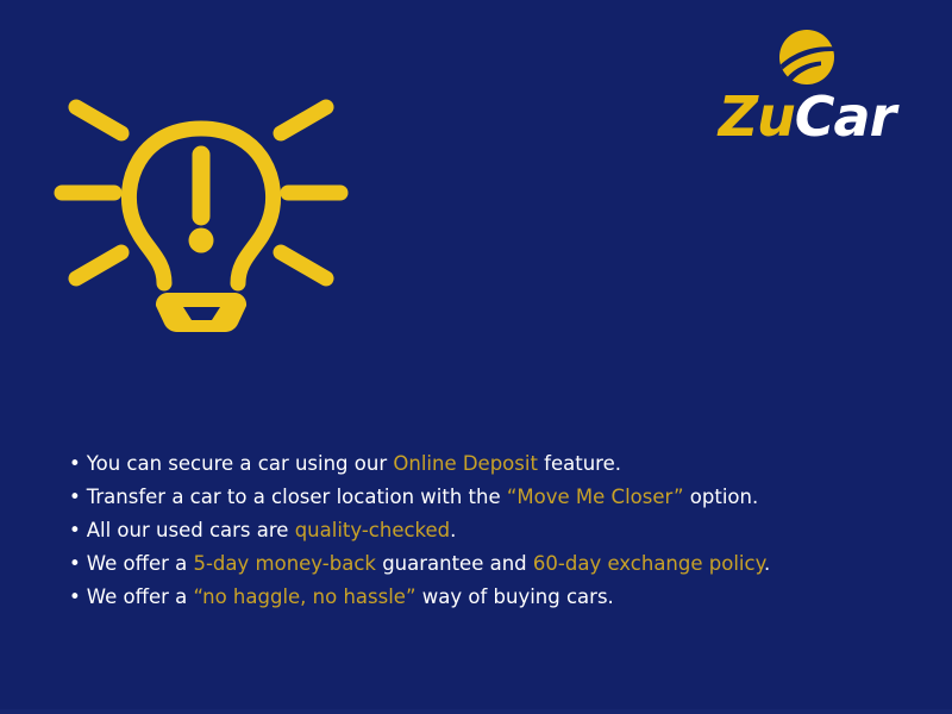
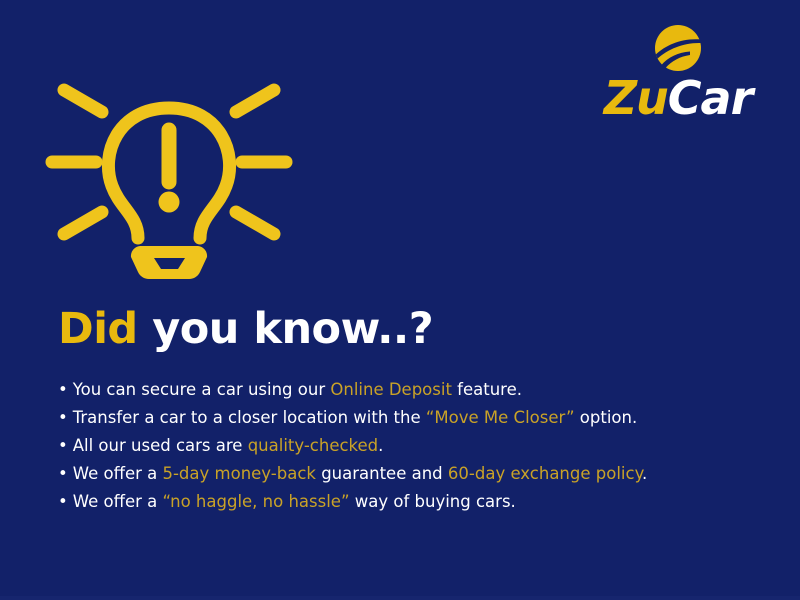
  ZuCar
+ Did you know..?
  • You can secure a car using our Online Deposit feature.
  • Transfer a car to a closer location with the “Move Me Closer” option.
  • All our used cars are quality-checked.
  • We offer a 5-day money-back guarantee and 60-day exchange policy.
  • We offer a “no haggle, no hassle” way of buying cars.
